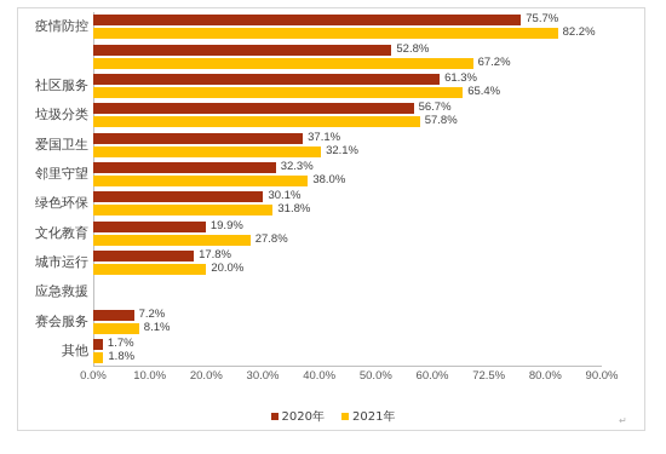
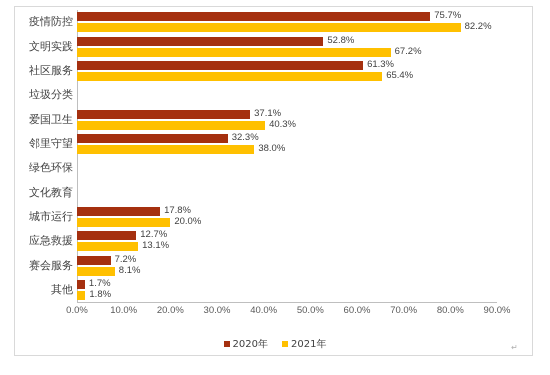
  疫情防控
+ 文明实践
  社区服务
  垃圾分类
  爱国卫生
  邻里守望
  绿色环保
  文化教育
  城市运行
  应急救援
  赛会服务
  其他
  75.7%
  82.2%
  52.8%
  67.2%
  61.3%
  65.4%
- 56.7%
- 57.8%
  37.1%
- 32.1%
+ 40.3%
  32.3%
  38.0%
- 30.1%
- 31.8%
- 19.9%
- 27.8%
  17.8%
  20.0%
+ 12.7%
+ 13.1%
  7.2%
  8.1%
  1.7%
  1.8%
  0.0%
  10.0%
  20.0%
  30.0%
  40.0%
  50.0%
  60.0%
- 72.5%
+ 70.0%
  80.0%
  90.0%
  2020年
  2021年
  ↵
